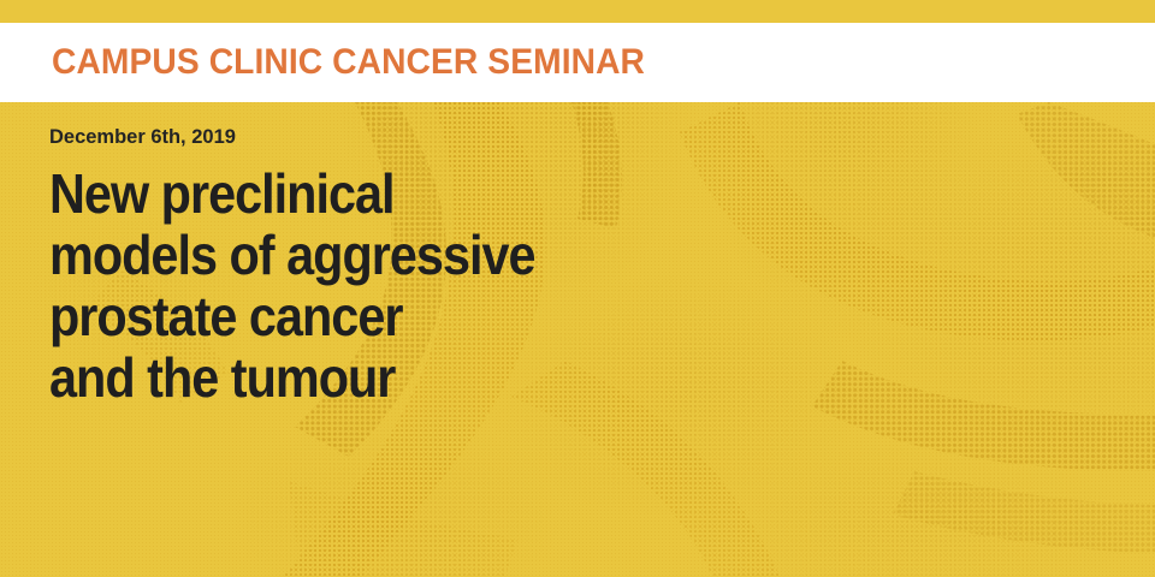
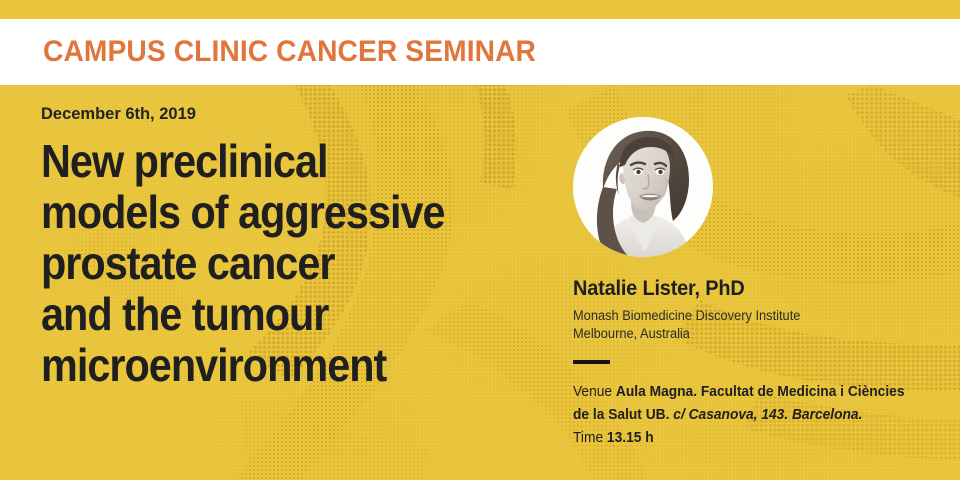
  CAMPUS CLINIC CANCER SEMINAR
  December 6th, 2019
  New preclinical
  models of aggressive
  prostate cancer
  and the tumour
+ microenvironment
+ Natalie Lister, PhD
+ Monash Biomedicine Discovery Institute
+ Melbourne, Australia
+ Venue Aula Magna. Facultat de Medicina i Ciències
+ de la Salut UB. c/ Casanova, 143. Barcelona.
+ Time 13.15 h
